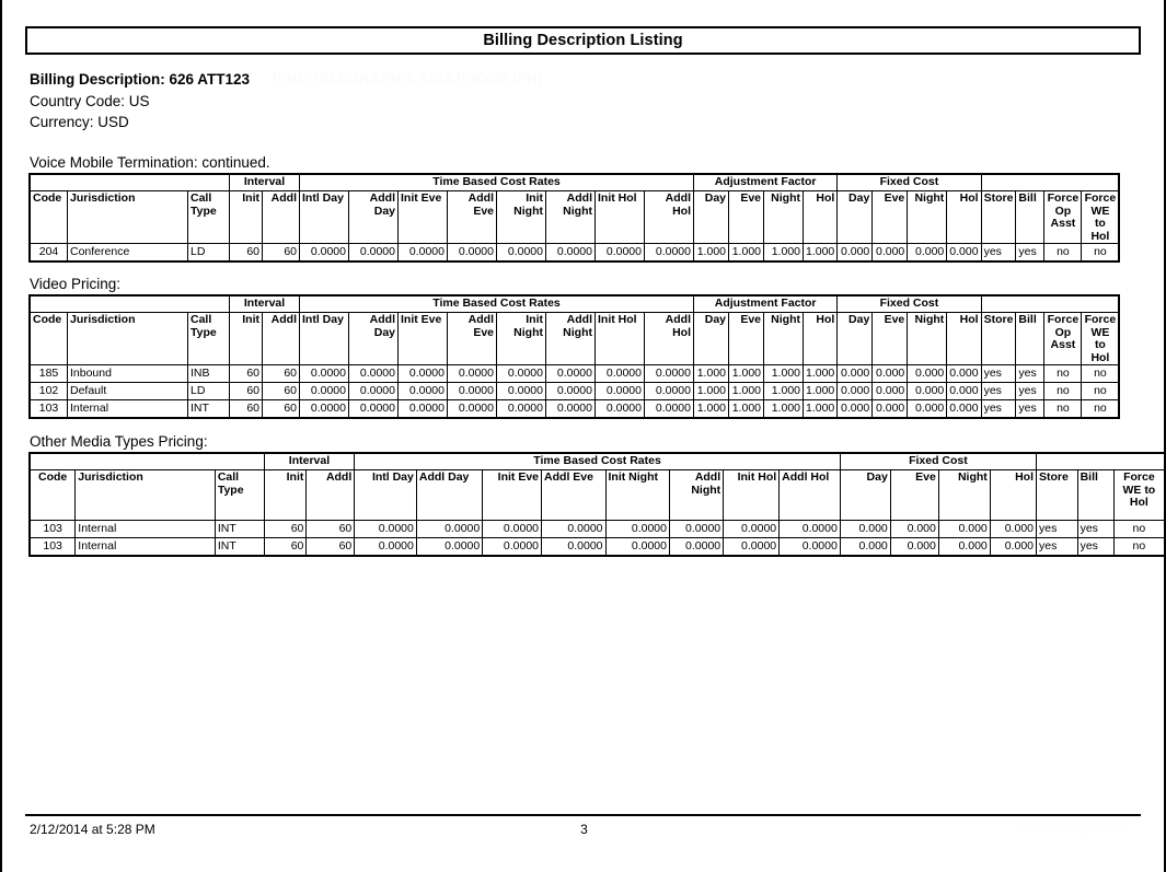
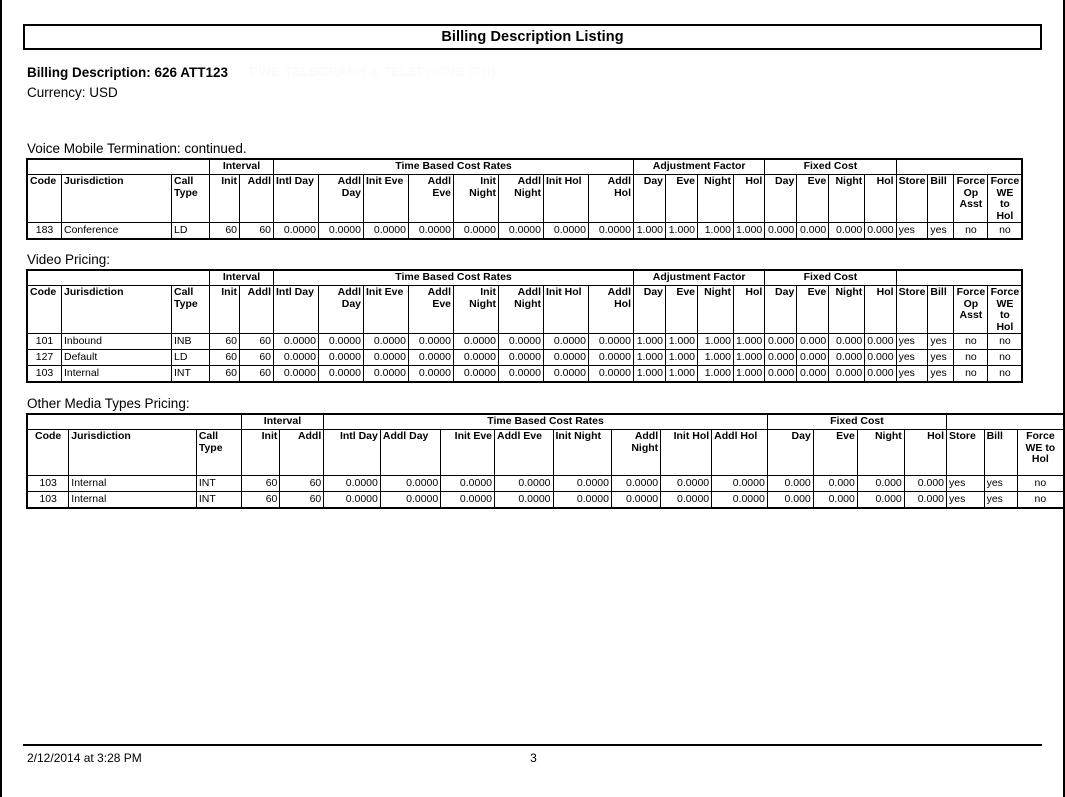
  Billing Description Listing
  Billing Description: 626 ATT123
- Country Code: US
  Currency: USD
  Voice Mobile Termination: continued.
  	Interval	Time Based Cost Rates	Adjustment Factor	Fixed Cost
  Code	Jurisdiction	Call Type	Init	Addl	Intl Day	Addl Day	Init Eve	Addl Eve	Init Night	Addl Night	Init Hol	Addl Hol	Day	Eve	Night	Hol	Day	Eve	Night	Hol	Store	Bill	Force Op Asst	Force WE to Hol
- 204	Conference	LD	60	60	0.0000	0.0000	0.0000	0.0000	0.0000	0.0000	0.0000	0.0000	1.000	1.000	1.000	1.000	0.000	0.000	0.000	0.000	yes	yes	no	no
+ 183	Conference	LD	60	60	0.0000	0.0000	0.0000	0.0000	0.0000	0.0000	0.0000	0.0000	1.000	1.000	1.000	1.000	0.000	0.000	0.000	0.000	yes	yes	no	no
  Video Pricing:
  	Interval	Time Based Cost Rates	Adjustment Factor	Fixed Cost
  Code	Jurisdiction	Call Type	Init	Addl	Intl Day	Addl Day	Init Eve	Addl Eve	Init Night	Addl Night	Init Hol	Addl Hol	Day	Eve	Night	Hol	Day	Eve	Night	Hol	Store	Bill	Force Op Asst	Force WE to Hol
- 185	Inbound	INB	60	60	0.0000	0.0000	0.0000	0.0000	0.0000	0.0000	0.0000	0.0000	1.000	1.000	1.000	1.000	0.000	0.000	0.000	0.000	yes	yes	no	no
+ 101	Inbound	INB	60	60	0.0000	0.0000	0.0000	0.0000	0.0000	0.0000	0.0000	0.0000	1.000	1.000	1.000	1.000	0.000	0.000	0.000	0.000	yes	yes	no	no
- 102	Default	LD	60	60	0.0000	0.0000	0.0000	0.0000	0.0000	0.0000	0.0000	0.0000	1.000	1.000	1.000	1.000	0.000	0.000	0.000	0.000	yes	yes	no	no
+ 127	Default	LD	60	60	0.0000	0.0000	0.0000	0.0000	0.0000	0.0000	0.0000	0.0000	1.000	1.000	1.000	1.000	0.000	0.000	0.000	0.000	yes	yes	no	no
  103	Internal	INT	60	60	0.0000	0.0000	0.0000	0.0000	0.0000	0.0000	0.0000	0.0000	1.000	1.000	1.000	1.000	0.000	0.000	0.000	0.000	yes	yes	no	no
  Other Media Types Pricing:
  	Interval	Time Based Cost Rates	Fixed Cost
  Code	Jurisdiction	Call Type	Init	Addl	Intl Day	Addl Day	Init Eve	Addl Eve	Init Night	Addl Night	Init Hol	Addl Hol	Day	Eve	Night	Hol	Store	Bill	Force WE to Hol
  103	Internal	INT	60	60	0.0000	0.0000	0.0000	0.0000	0.0000	0.0000	0.0000	0.0000	0.000	0.000	0.000	0.000	yes	yes	no
  103	Internal	INT	60	60	0.0000	0.0000	0.0000	0.0000	0.0000	0.0000	0.0000	0.0000	0.000	0.000	0.000	0.000	yes	yes	no
- 2/12/2014 at 5:28 PM
+ 2/12/2014 at 3:28 PM
  3
